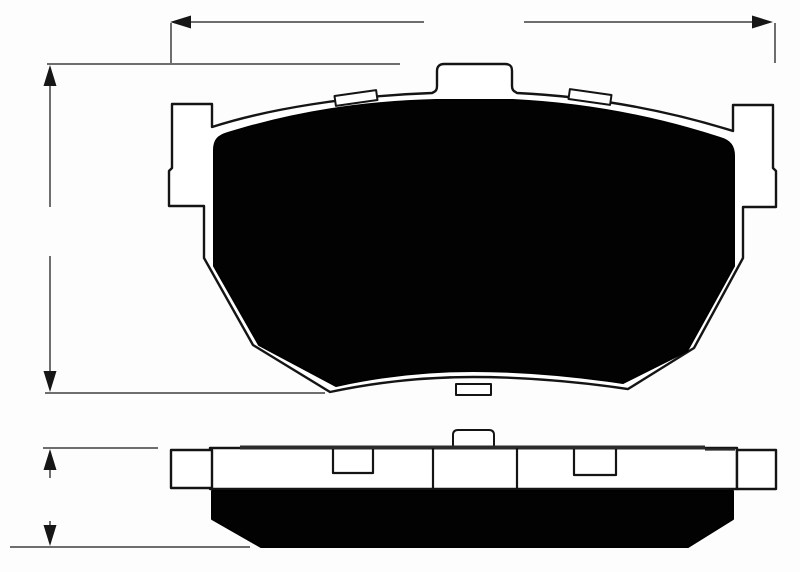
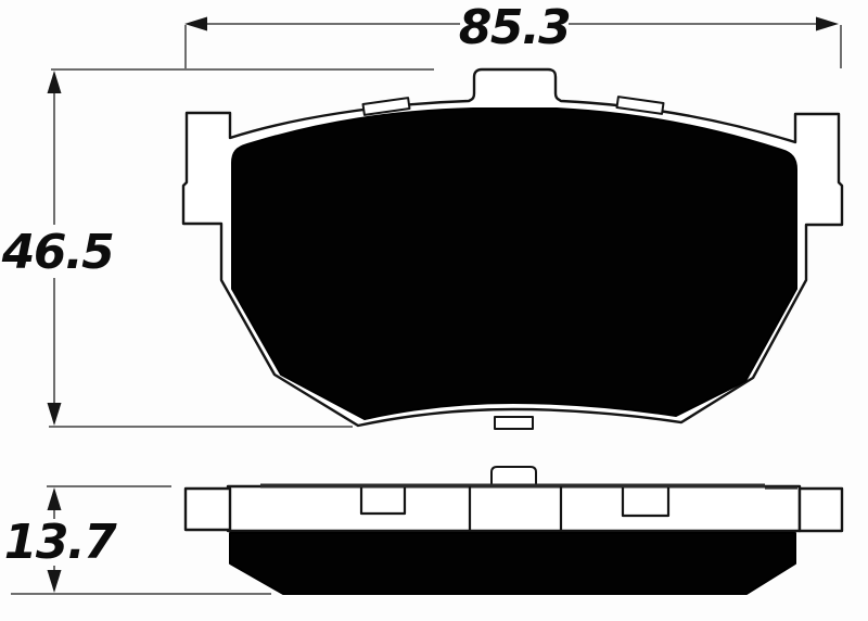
+ 85.3
+ 46.5
+ 13.7
